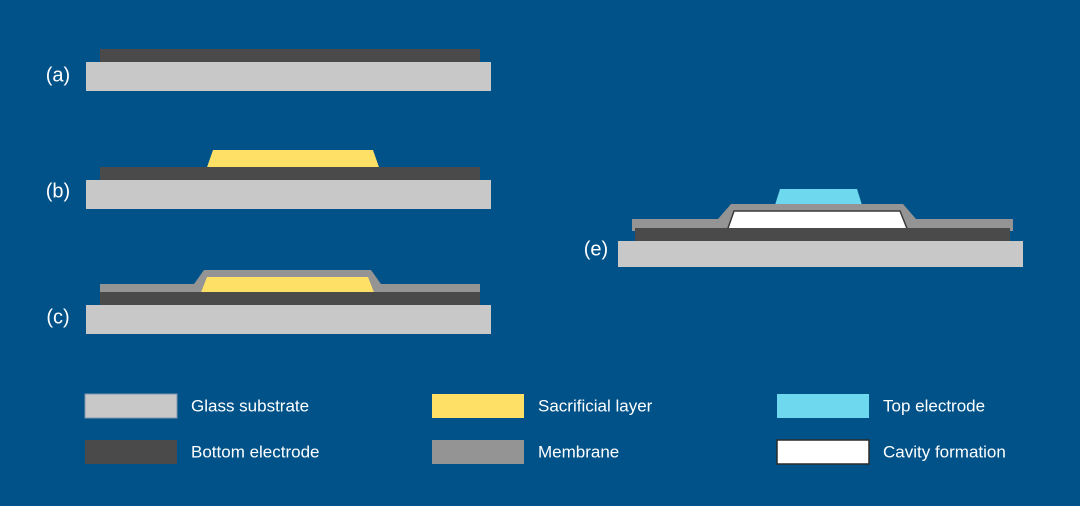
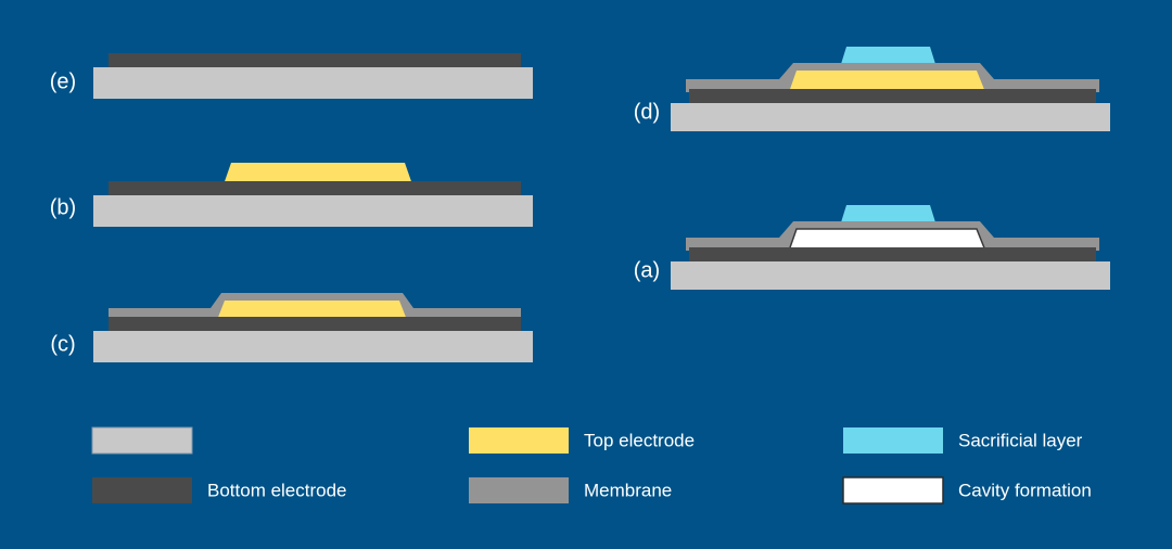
- (a)
+ (e)
  (b)
  (c)
+ (d)
- (e)
+ (a)
- Glass substrate
  Bottom electrode
- Sacrificial layer
+ Top electrode
  Membrane
- Top electrode
+ Sacrificial layer
  Cavity formation
